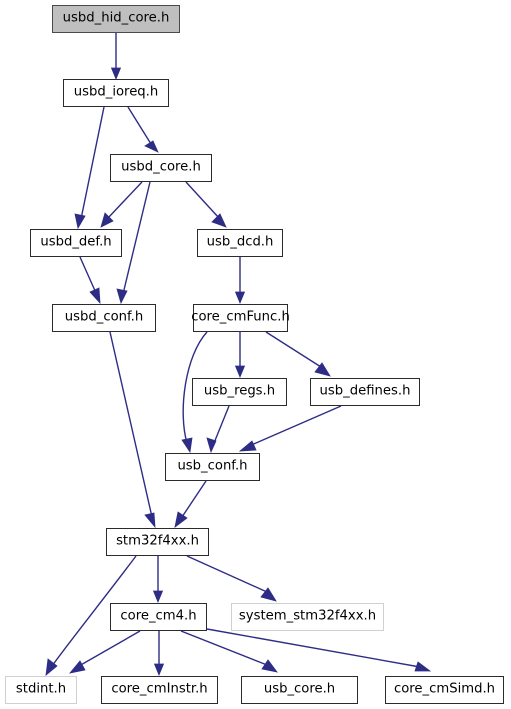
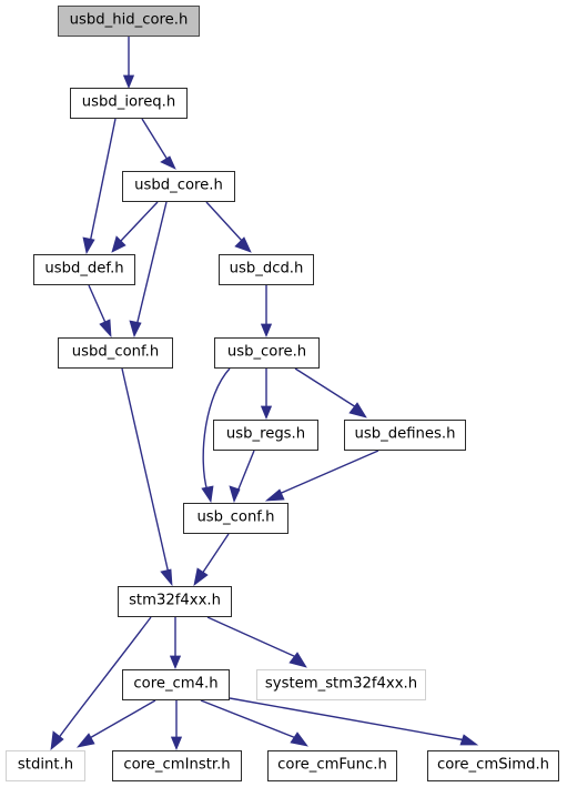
  usbd_hid_core.h
  usbd_ioreq.h
  usbd_core.h
  usbd_def.h
  usb_dcd.h
  usbd_conf.h
- core_cmFunc.h
+ usb_core.h
  usb_regs.h
  usb_defines.h
  usb_conf.h
  stm32f4xx.h
  core_cm4.h
  system_stm32f4xx.h
  stdint.h
  core_cmInstr.h
- usb_core.h
+ core_cmFunc.h
  core_cmSimd.h
